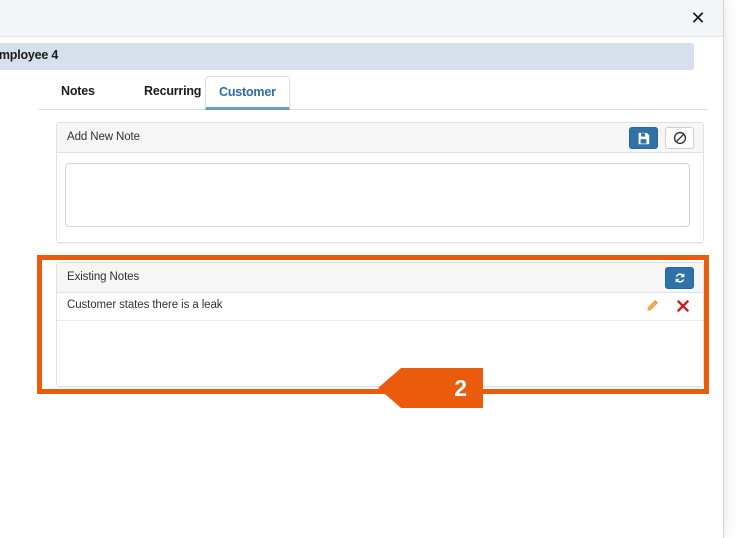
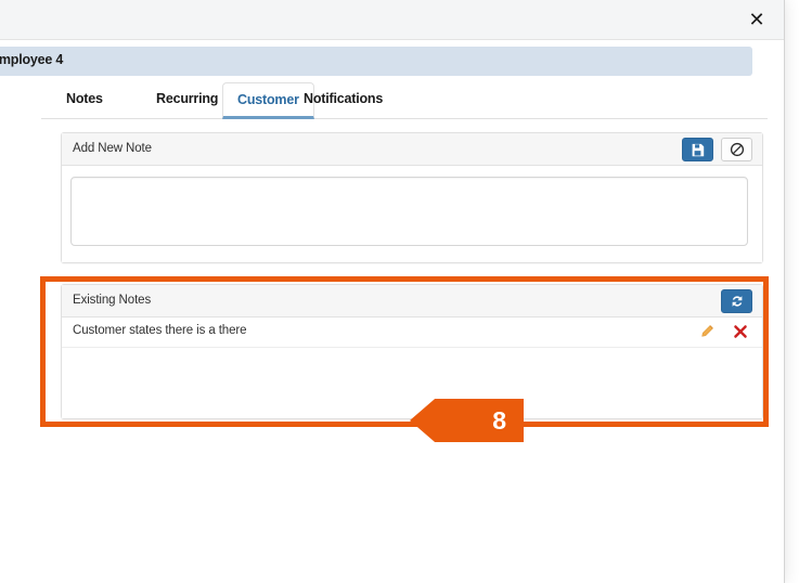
  ✕
  mployee 4
  Notes
  Recurring
  Customer
+ Notifications
  Add New Note
  Existing Notes
- Customer states there is a leak
+ Customer states there is a there
- 2
+ 8
